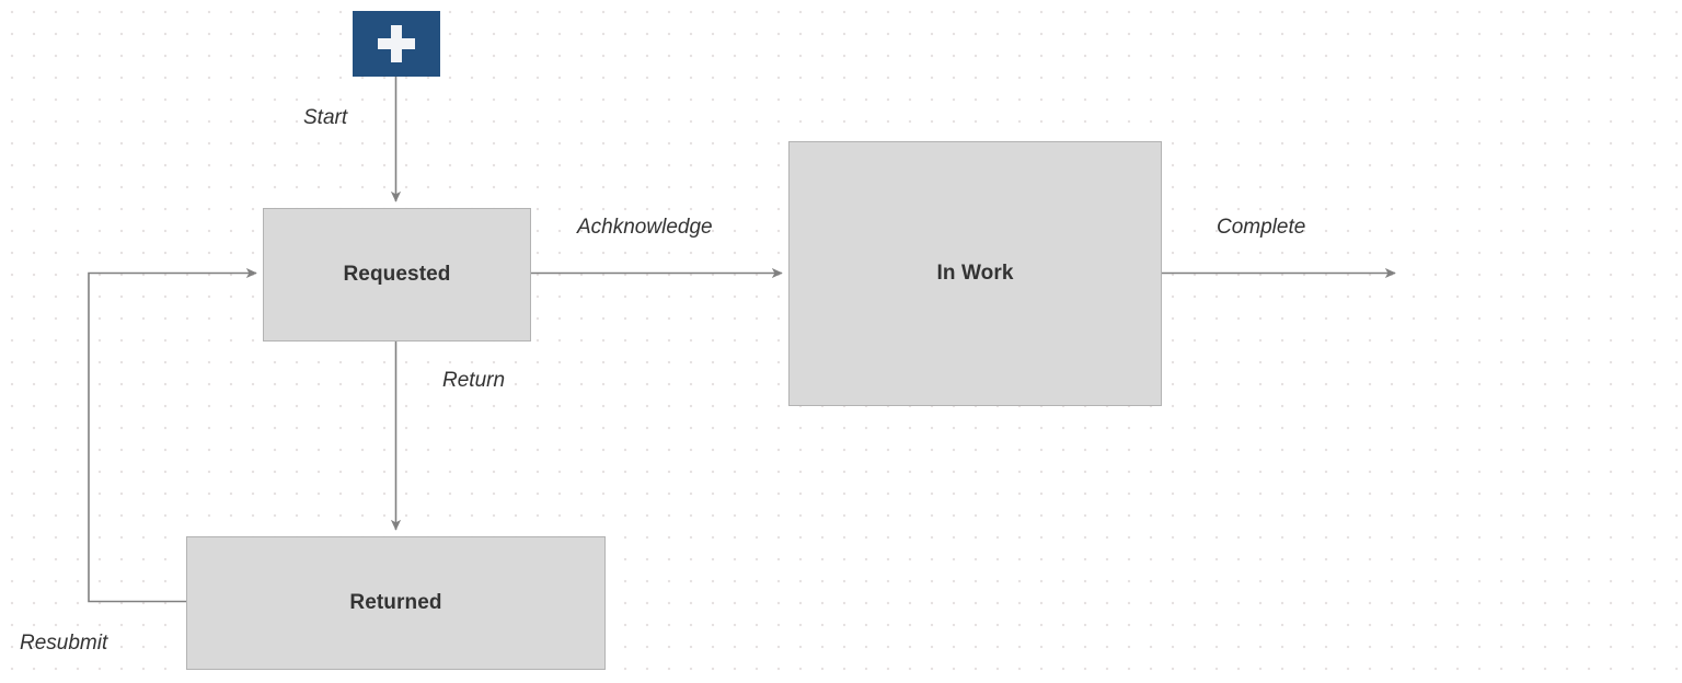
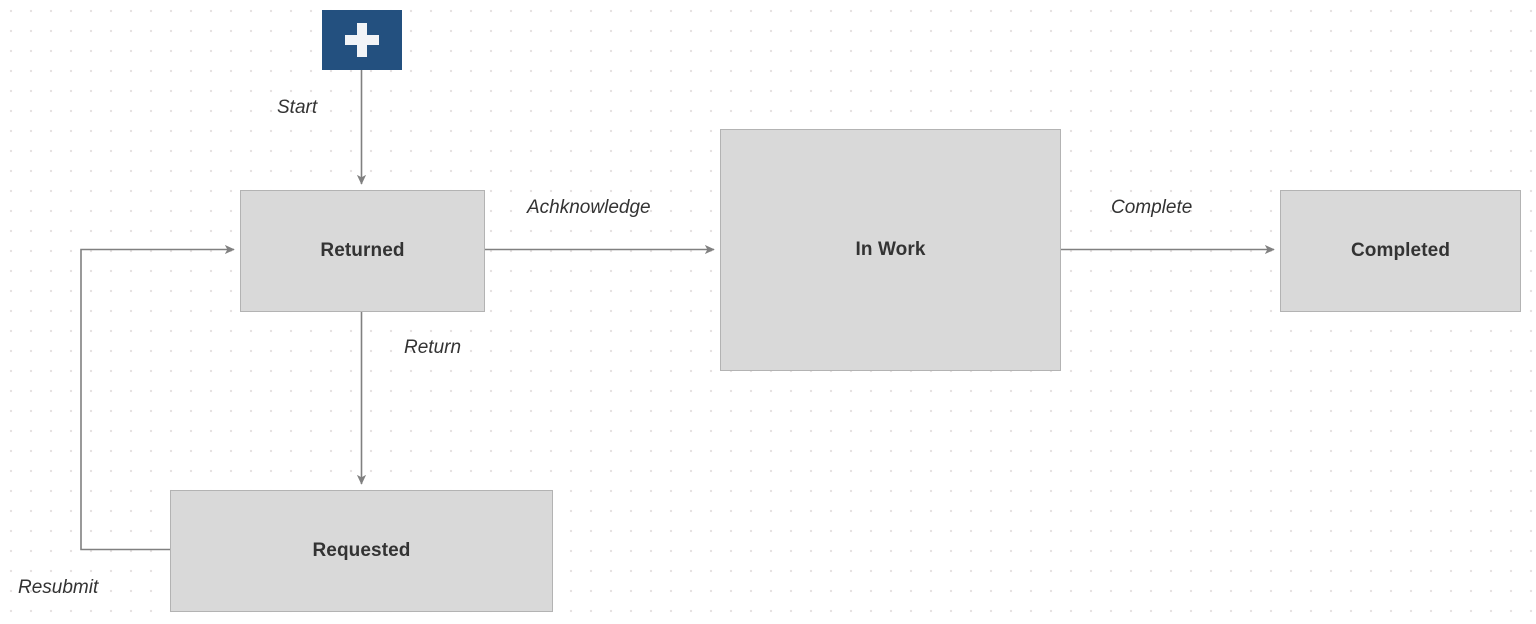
- Requested
+ Returned
  In Work
+ Completed
- Returned
+ Requested
  Start
  Achknowledge
  Complete
  Return
  Resubmit
